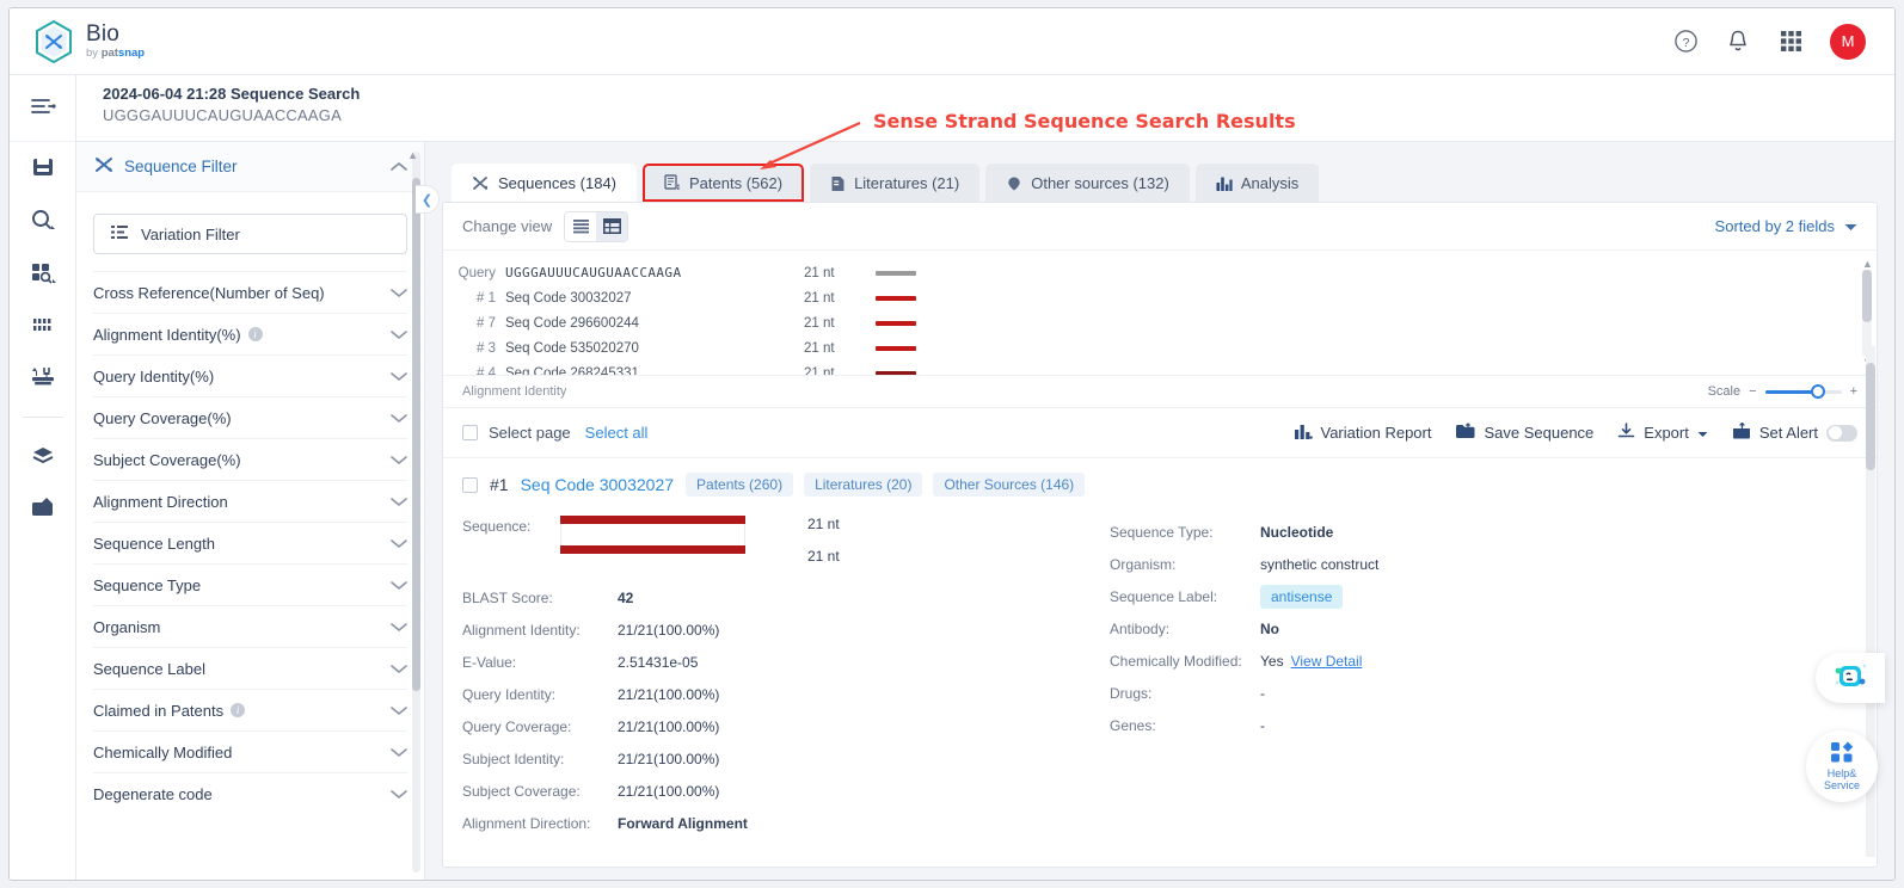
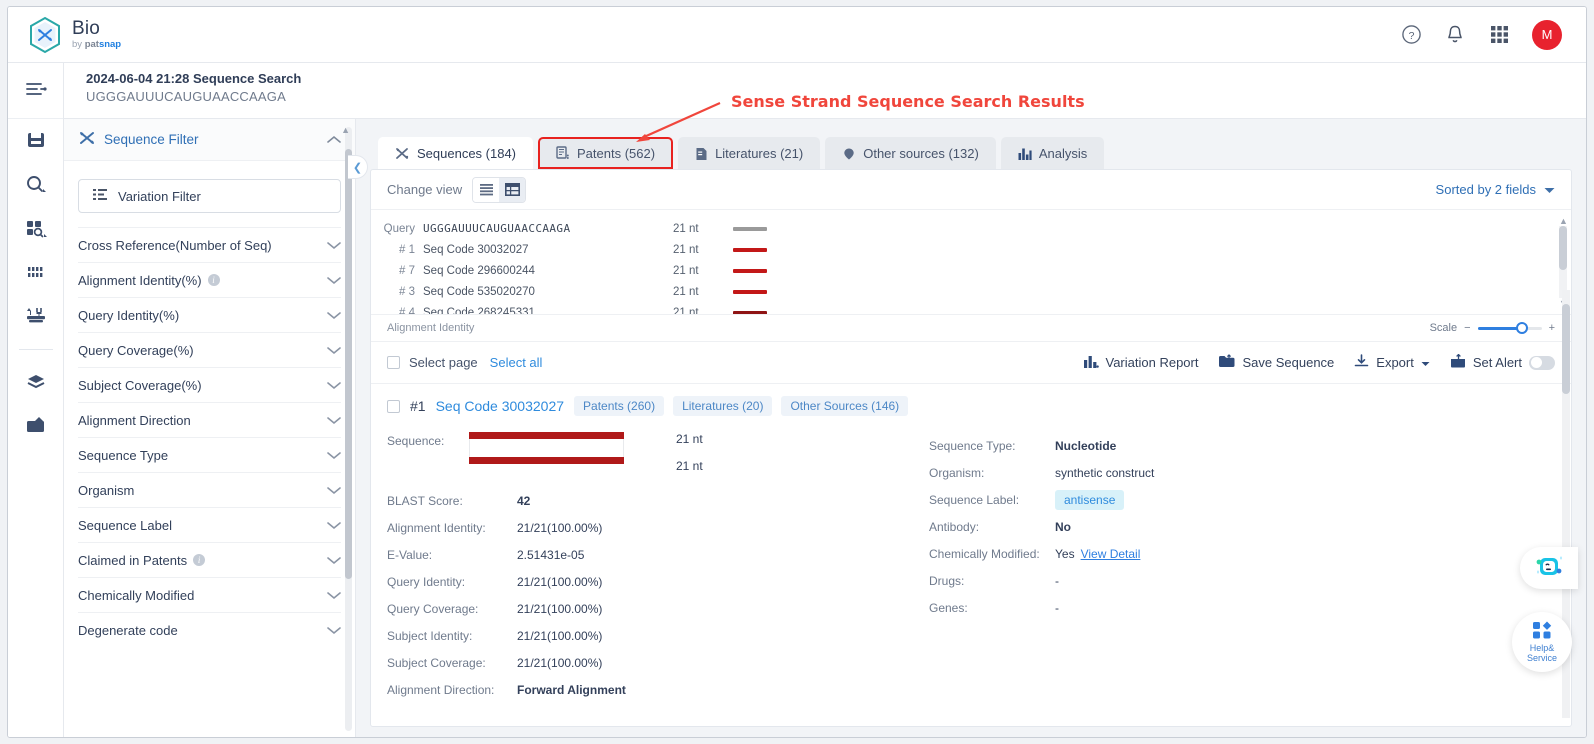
  Bio
  by patsnap
  ?
  M
  2024-06-04 21:28 Sequence Search
  UGGGAUUUCAUGUAACCAAGA
  Sequence Filter
  Variation Filter
  Cross Reference(Number of Seq)
  Alignment Identity(%)
  i
  Query Identity(%)
  Query Coverage(%)
  Subject Coverage(%)
  Alignment Direction
- Sequence Length
  Sequence Type
  Organism
  Sequence Label
  Claimed in Patents
  i
  Chemically Modified
  Degenerate code
  ▲
  ❮
  Sequences (184)
  Patents (562)
  Literatures (21)
  Other sources (132)
  Analysis
  Change view
  Sorted by 2 fields
  Query
  UGGGAUUUCAUGUAACCAAGA
  21 nt
  # 1
  Seq Code 30032027
  21 nt
  # 7
  Seq Code 296600244
  21 nt
  # 3
  Seq Code 535020270
  21 nt
  # 4
  Seq Code 268245331
  21 nt
  ▲
  Alignment Identity
  Scale
  −
  +
  Select page
  Select all
  Variation Report
  Save Sequence
  Export
  Set Alert
  #1
  Seq Code 30032027
  Patents (260)
  Literatures (20)
  Other Sources (146)
  Sequence:
  21 nt
  21 nt
  BLAST Score:
  42
  Alignment Identity:
  21/21(100.00%)
  E-Value:
  2.51431e-05
  Query Identity:
  21/21(100.00%)
  Query Coverage:
  21/21(100.00%)
  Subject Identity:
  21/21(100.00%)
  Subject Coverage:
  21/21(100.00%)
  Alignment Direction:
  Forward Alignment
  Sequence Type:
  Nucleotide
  Organism:
  synthetic construct
  Sequence Label:
  antisense
  Antibody:
  No
  Chemically Modified:
  Yes
  View Detail
  Drugs:
  -
  Genes:
  -
  Help&
  Service
  Sense Strand Sequence Search Results
